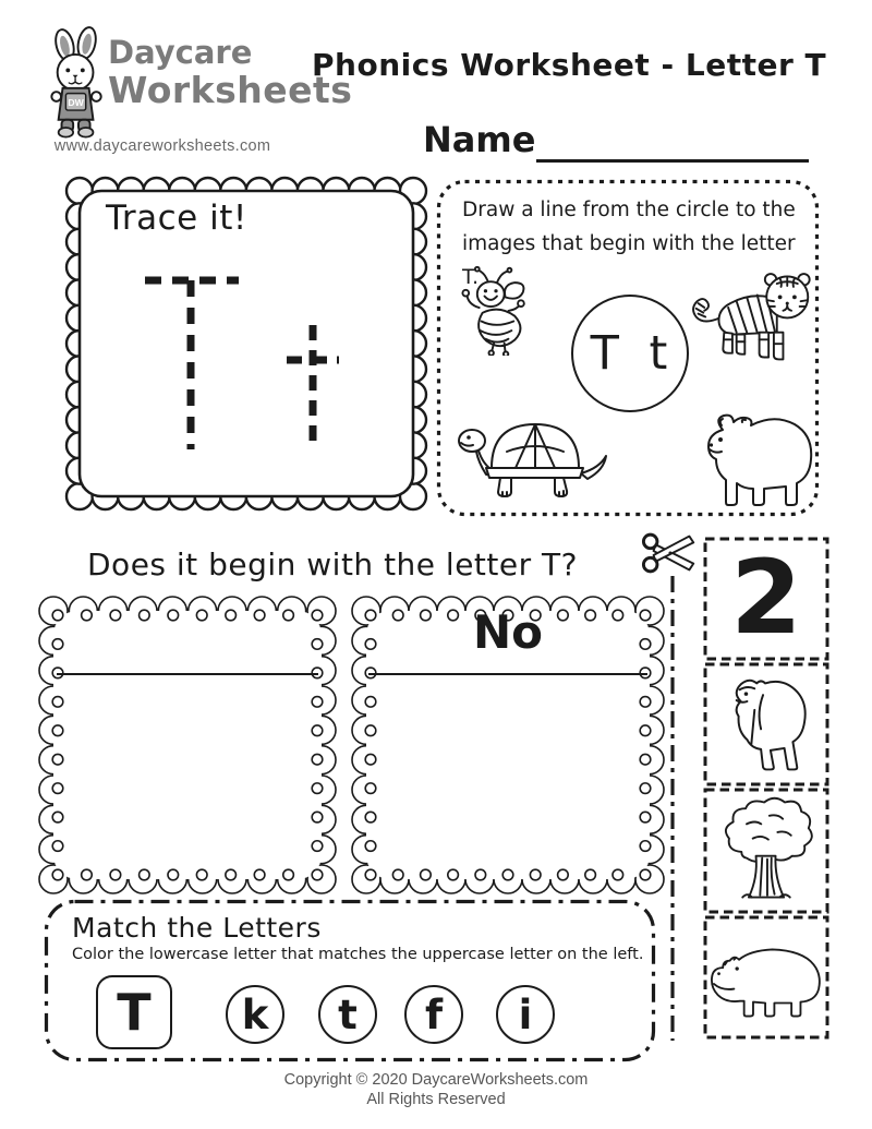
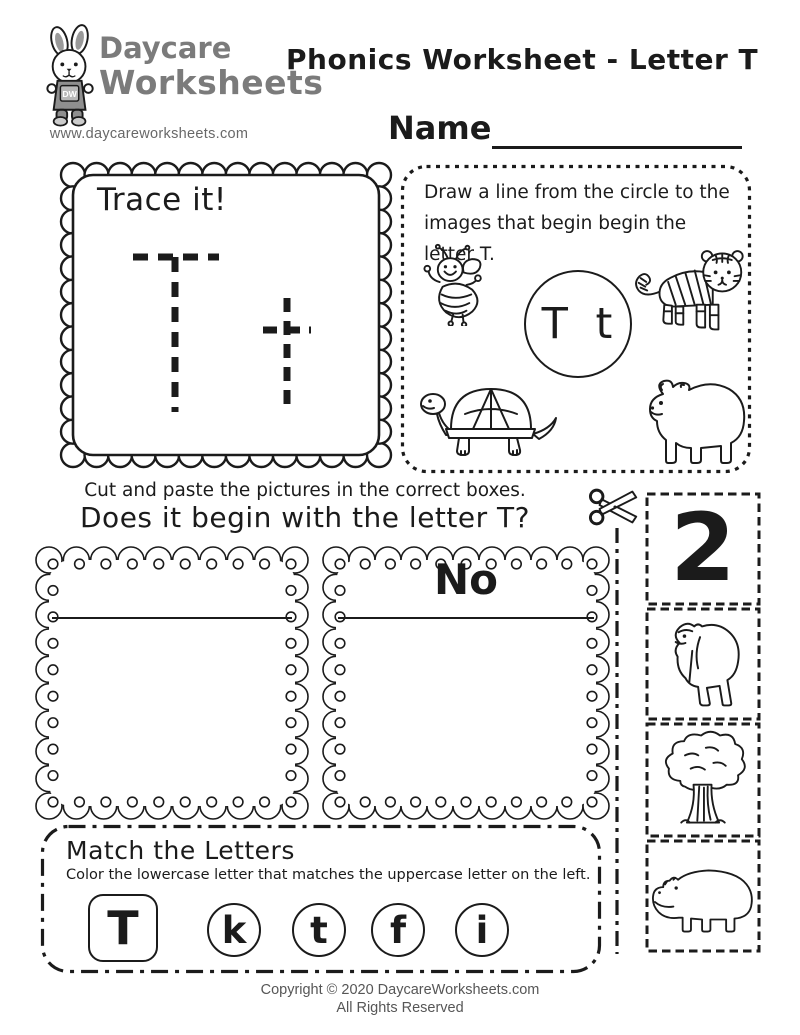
  DW
  Daycare
  Worksheets
  www.daycareworksheets.com
  Phonics Worksheet - Letter T
  Name
  Trace it!
  Draw a line from the circle to the
- images that begin with the letter T.
+ images that begin begin the letter T.
  T t
+ Cut and paste the pictures in the correct boxes.
  Does it begin with the letter T?
  No
  2
  Match the Letters
  Color the lowercase letter that matches the uppercase letter on the left.
  T
  k
  t
  f
  i
  Copyright © 2020 DaycareWorksheets.com
  All Rights Reserved
